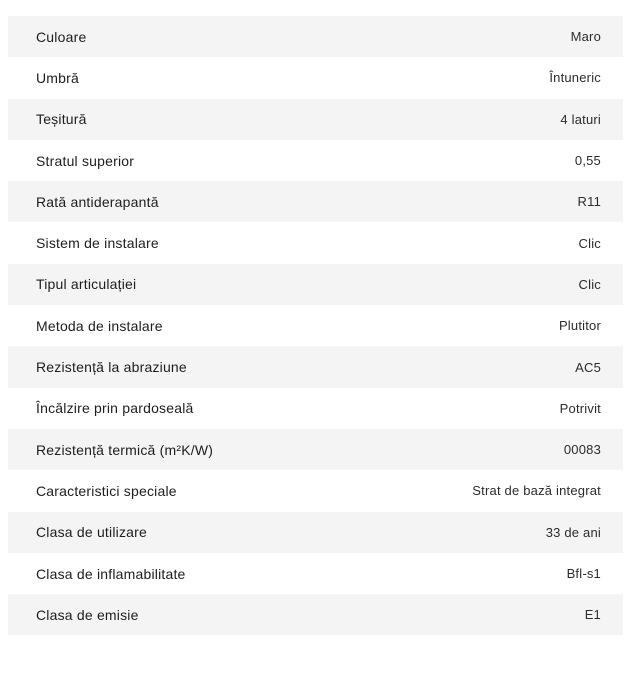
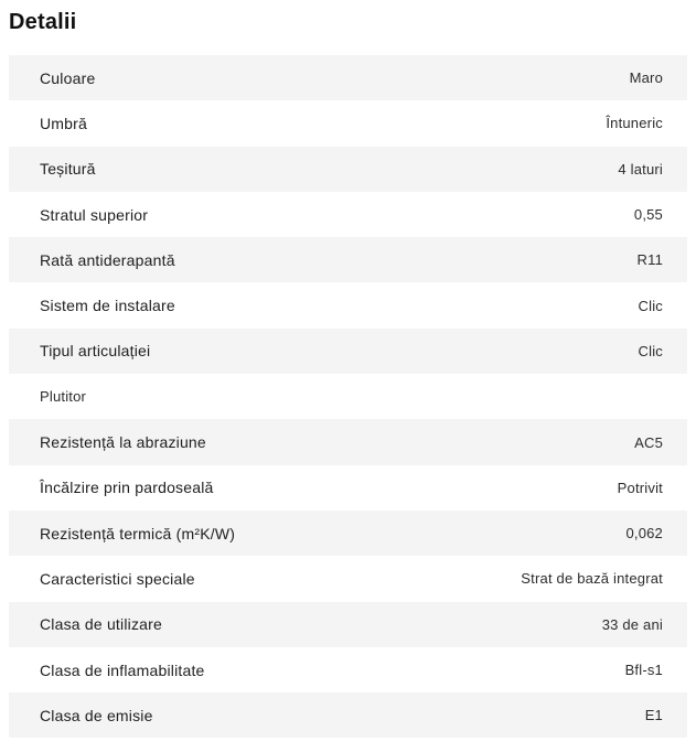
+ Detalii
  Culoare
  Maro
  Umbră
  Întuneric
  Teșitură
  4 laturi
  Stratul superior
  0,55
  Rată antiderapantă
  R11
  Sistem de instalare
  Clic
  Tipul articulației
  Clic
- Metoda de instalare
  Plutitor
  Rezistență la abraziune
  AC5
  Încălzire prin pardoseală
  Potrivit
  Rezistență termică (m²K/W)
- 00083
+ 0,062
  Caracteristici speciale
  Strat de bază integrat
  Clasa de utilizare
  33 de ani
  Clasa de inflamabilitate
  Bfl-s1
  Clasa de emisie
  E1
